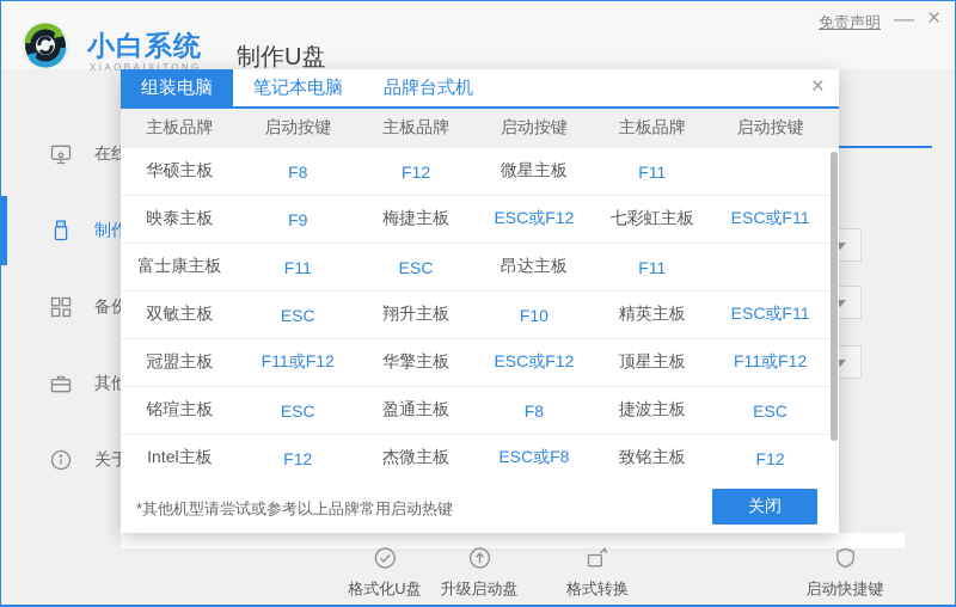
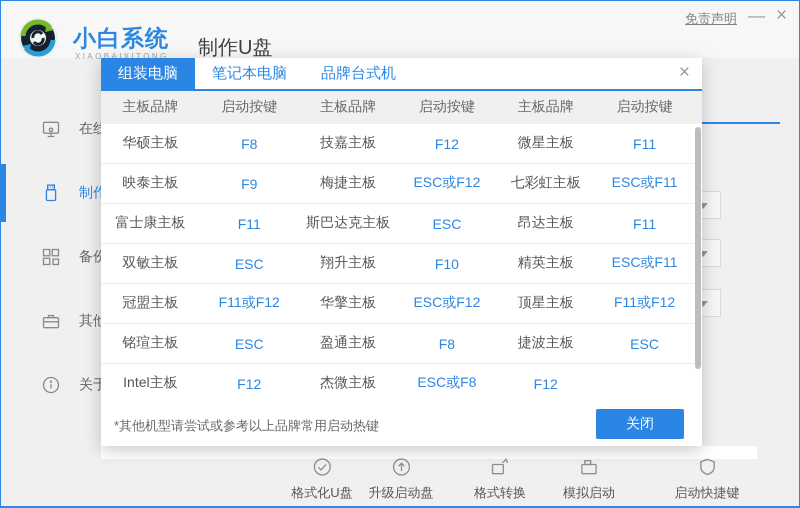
  小白系统
  XIAOBAIXITONG
  制作U盘
  免责声明
  —
  ×
  在线
  制作
  备份
  其他
  关于
  格式化U盘
  升级启动盘
  格式转换
+ 模拟启动
  启动快捷键
  组装电脑
  笔记本电脑
  品牌台式机
  ×
  主板品牌
  启动按键
  主板品牌
  启动按键
  主板品牌
  启动按键
  华硕主板
  F8
+ 技嘉主板
  F12
  微星主板
  F11
  映泰主板
  F9
  梅捷主板
  ESC或F12
  七彩虹主板
  ESC或F11
  富士康主板
  F11
+ 斯巴达克主板
  ESC
  昂达主板
  F11
  双敏主板
  ESC
  翔升主板
  F10
  精英主板
  ESC或F11
  冠盟主板
  F11或F12
  华擎主板
  ESC或F12
  顶星主板
  F11或F12
  铭瑄主板
  ESC
  盈通主板
  F8
  捷波主板
  ESC
  Intel主板
  F12
  杰微主板
  ESC或F8
- 致铭主板
  F12
  *其他机型请尝试或参考以上品牌常用启动热键
  关闭
